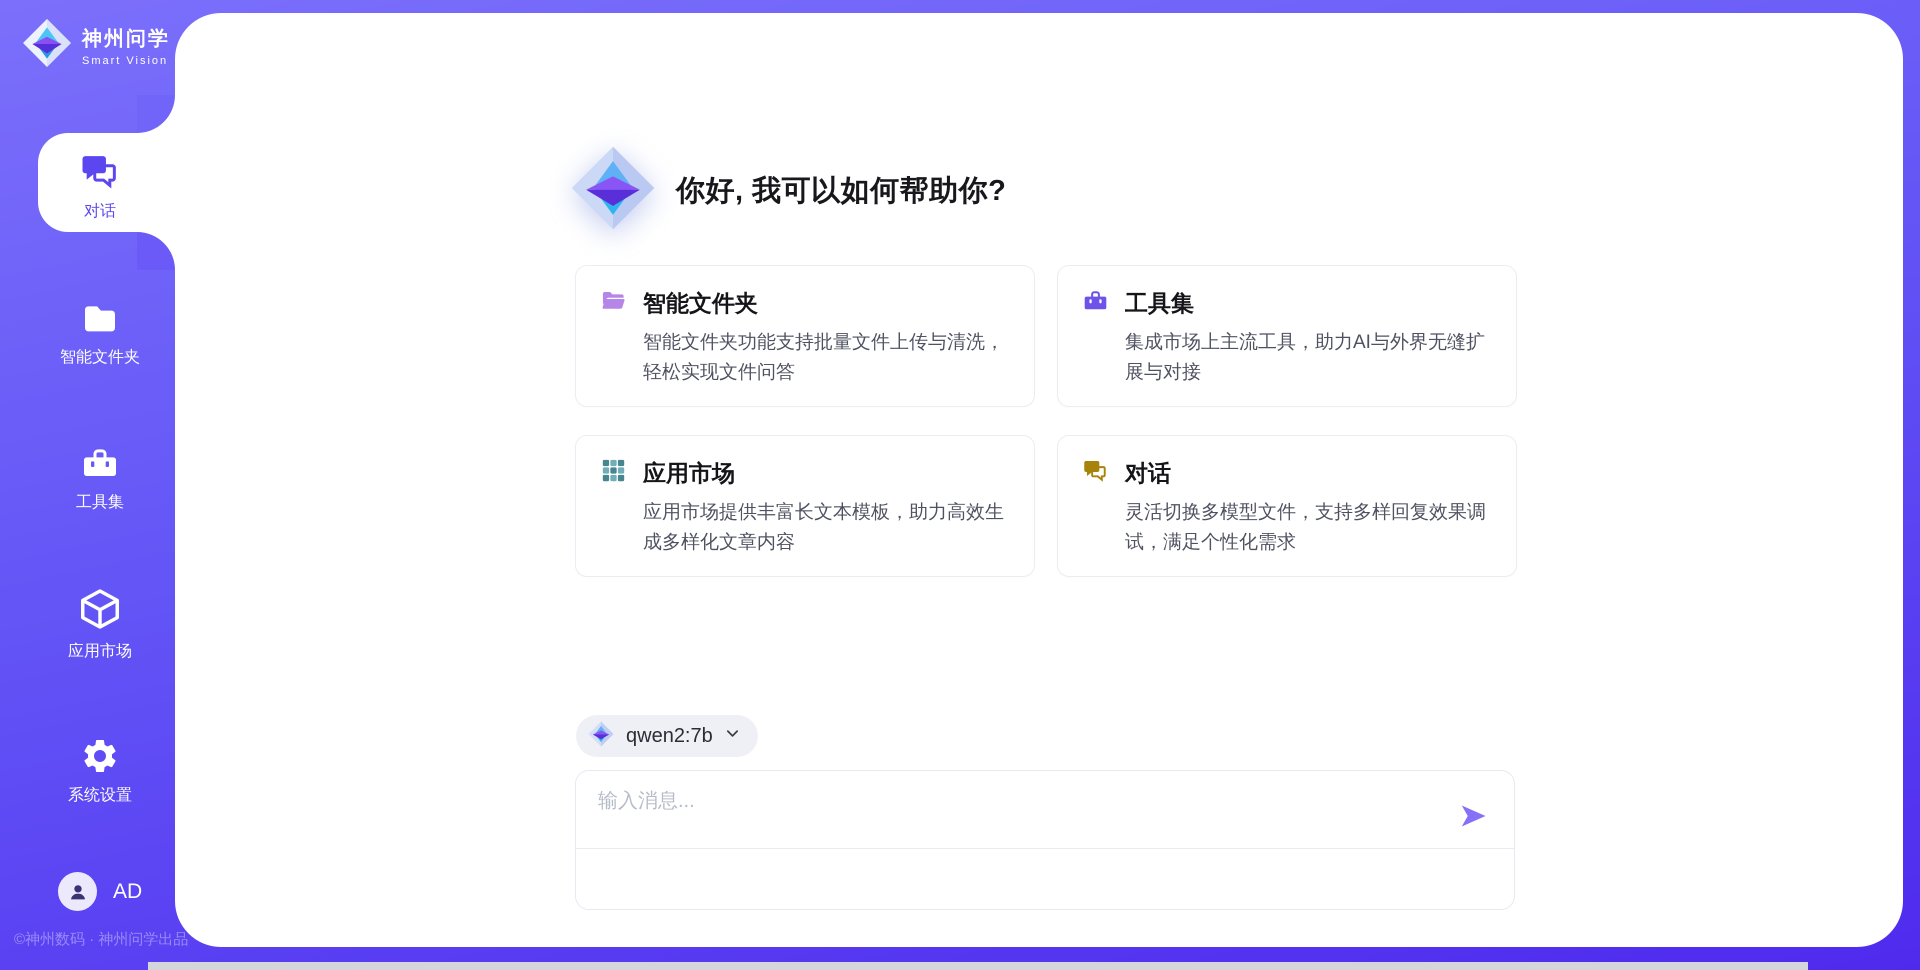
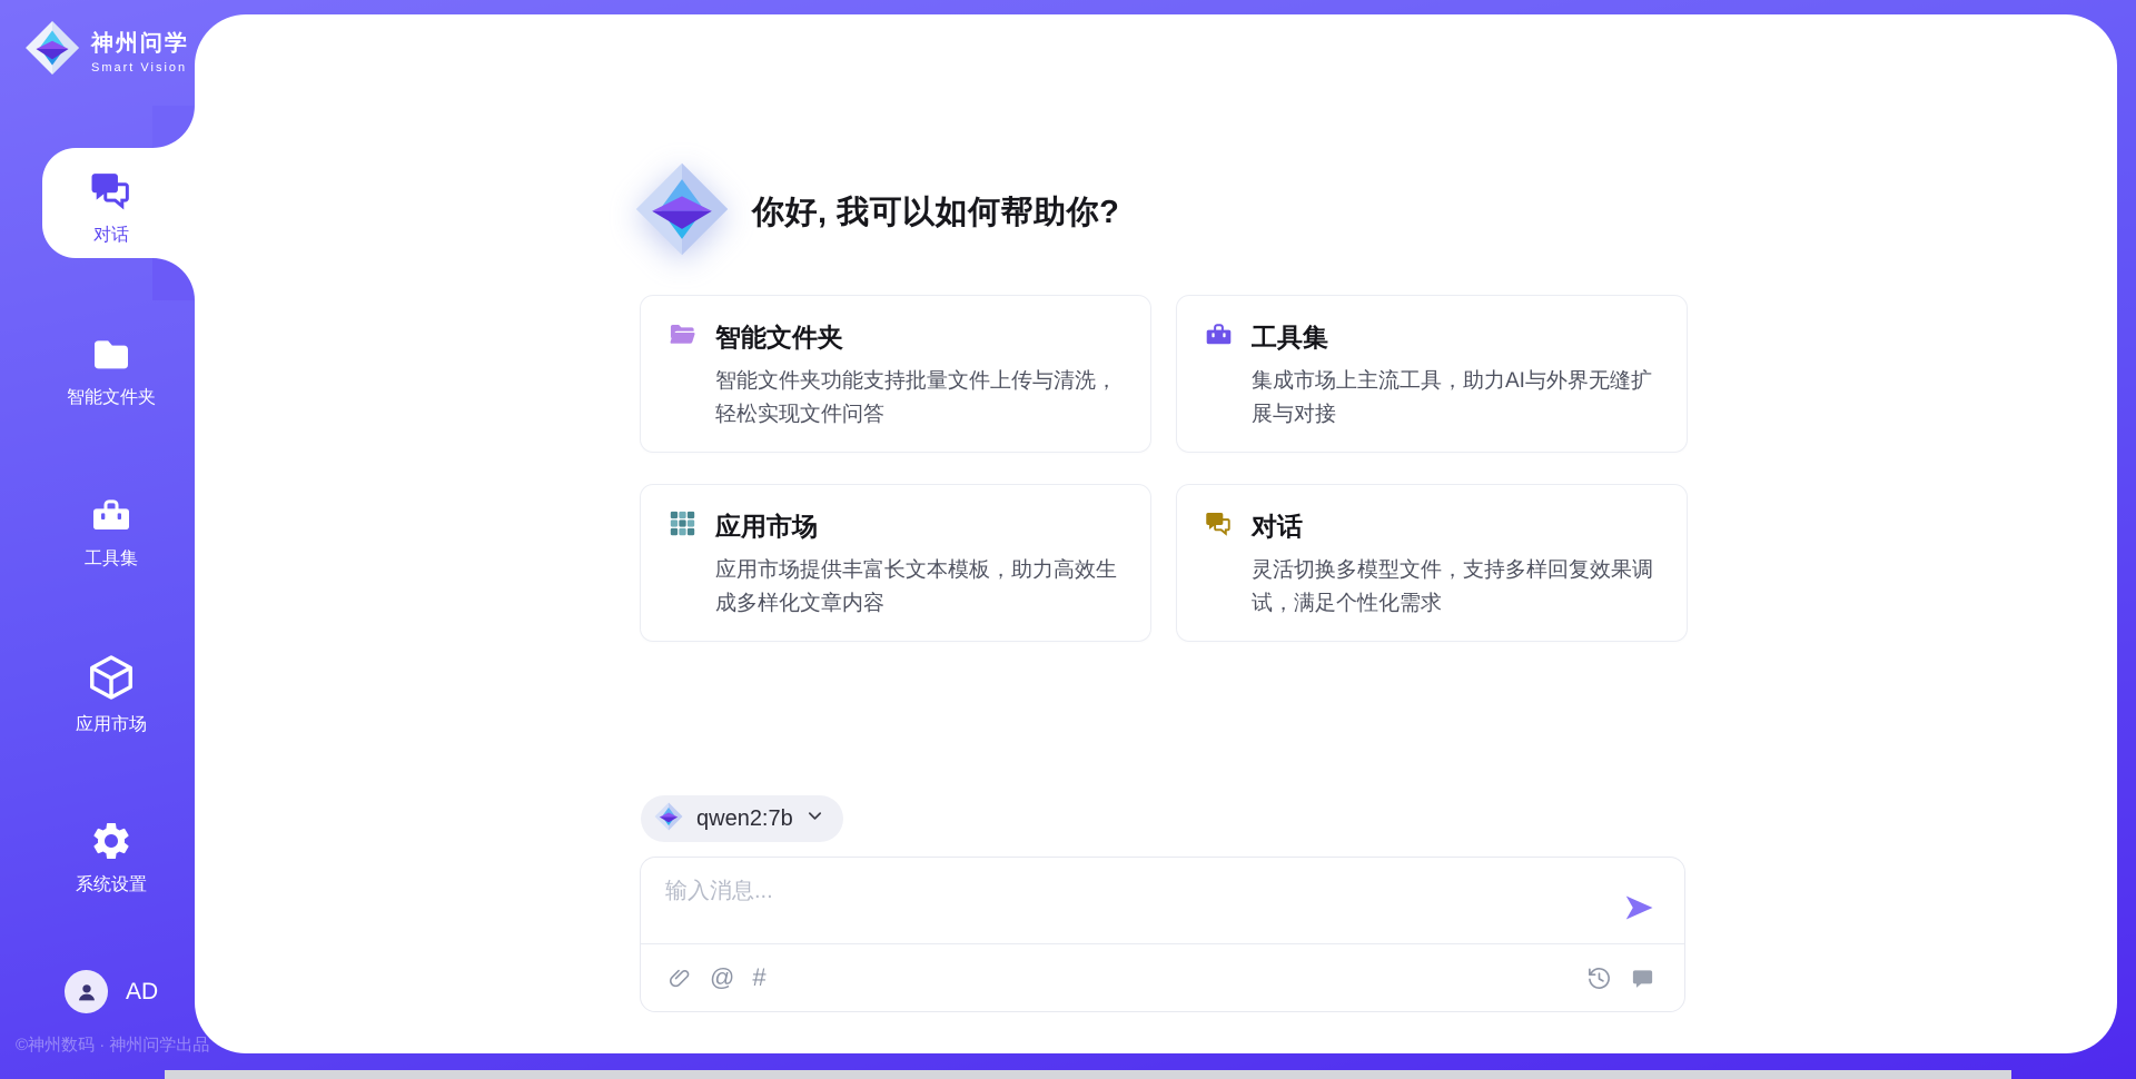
  神州问学
  Smart Vision
  对话
  智能文件夹
  工具集
  应用市场
  系统设置
  AD
  ©神州数码 · 神州问学出品
  你好, 我可以如何帮助你?
  智能文件夹
  智能文件夹功能支持批量文件上传与清洗，轻松实现文件问答
  工具集
  集成市场上主流工具，助力AI与外界无缝扩展与对接
  应用市场
  应用市场提供丰富长文本模板，助力高效生成多样化文章内容
  对话
  灵活切换多模型文件，支持多样回复效果调试，满足个性化需求
  qwen2:7b
  输入消息...
+ @
+ #
